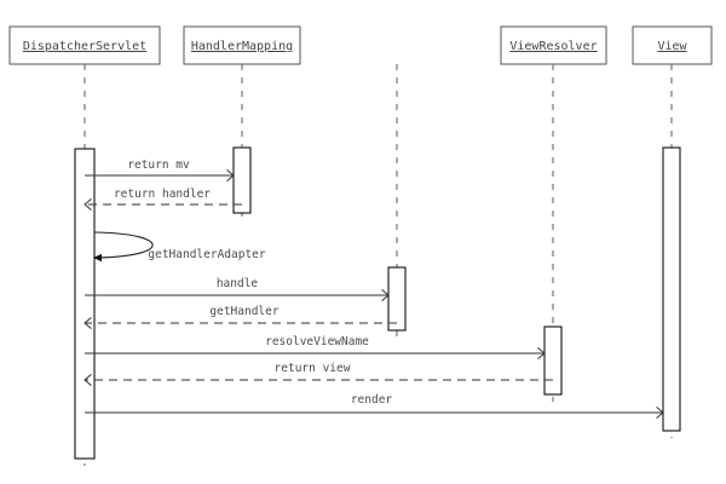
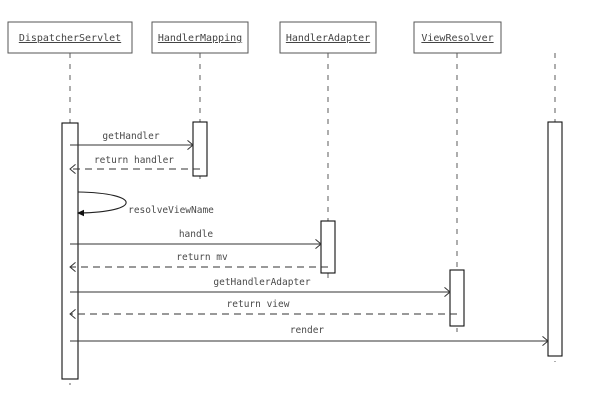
- return mv
+ getHandler
  return handler
- getHandlerAdapter
+ resolveViewName
  handle
- getHandler
+ return mv
- resolveViewName
+ getHandlerAdapter
  return view
  render
  DispatcherServlet
  HandlerMapping
+ HandlerAdapter
  ViewResolver
- View
